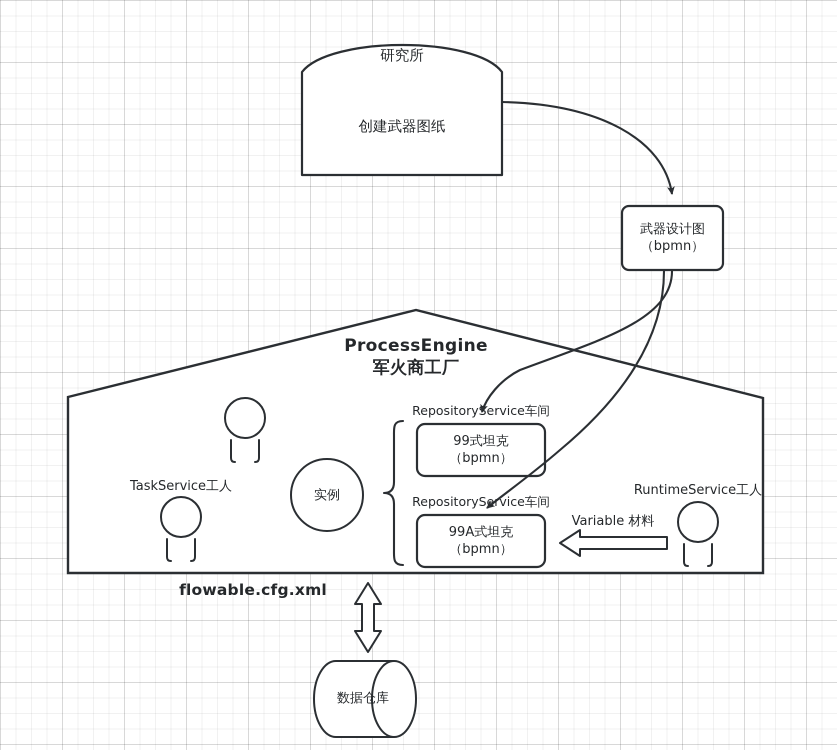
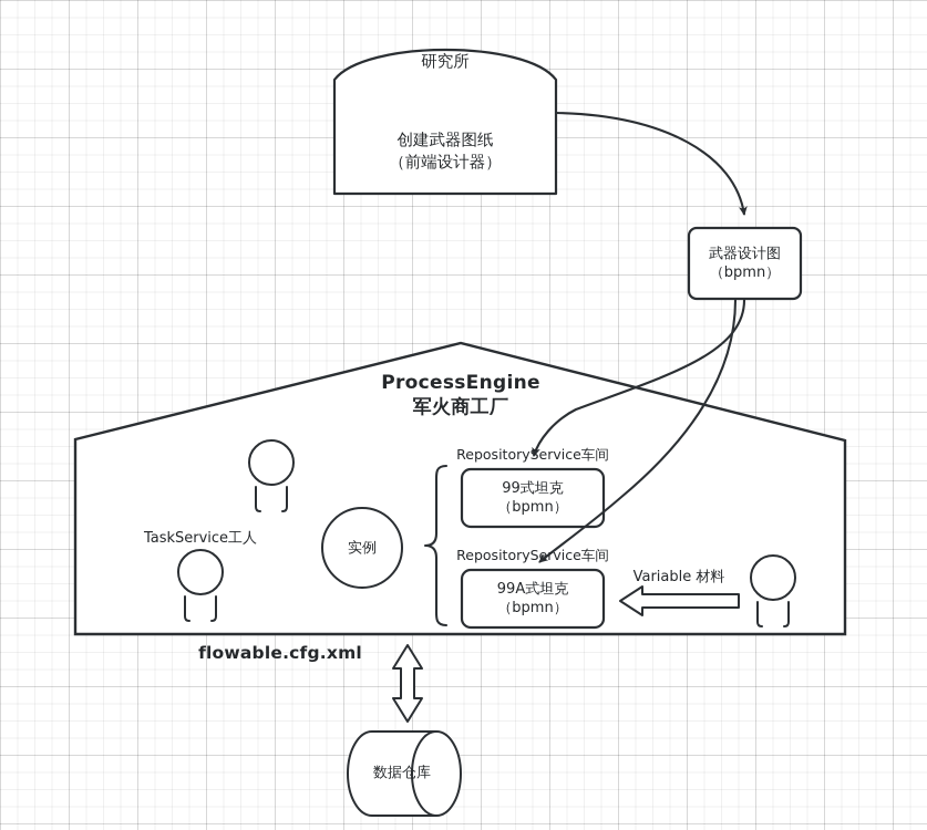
  研究所
  创建武器图纸
+ （前端设计器）
  武器设计图
  （bpmn）
  ProcessEngine
  军火商工厂
  TaskService工人
- RuntimeService工人
  实例
  RepositoryService车间
  99式坦克
  （bpmn）
  RepositoryService车间
  99A式坦克
  （bpmn）
  Variable 材料
  flowable.cfg.xml
  数据仓库
